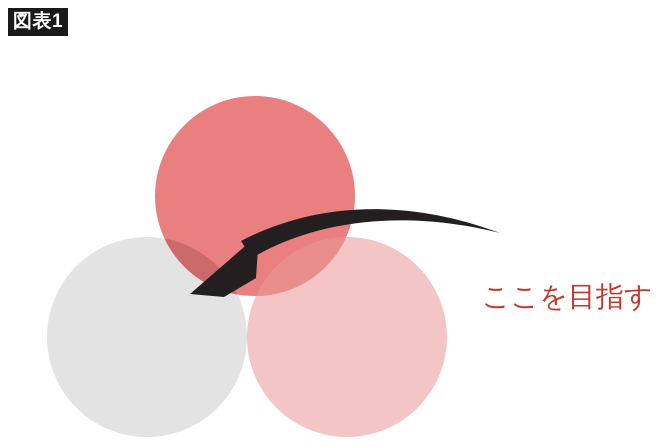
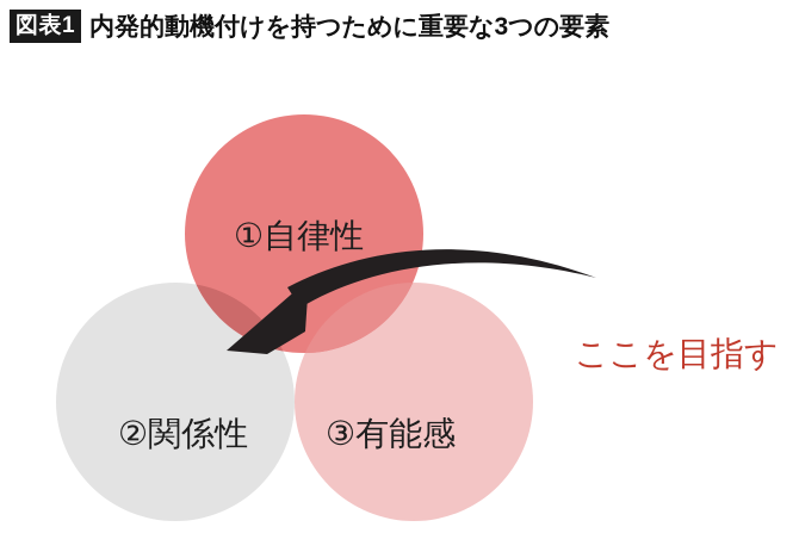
  図表1
+ 内発的動機付けを持つために重要な3つの要素
+ ①自律性
+ ②関係性
+ ③有能感
  ここを目指す
